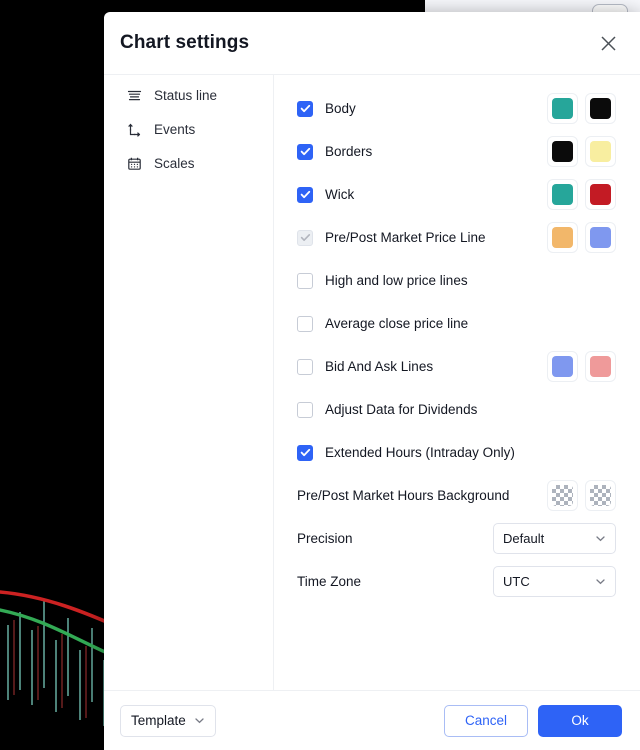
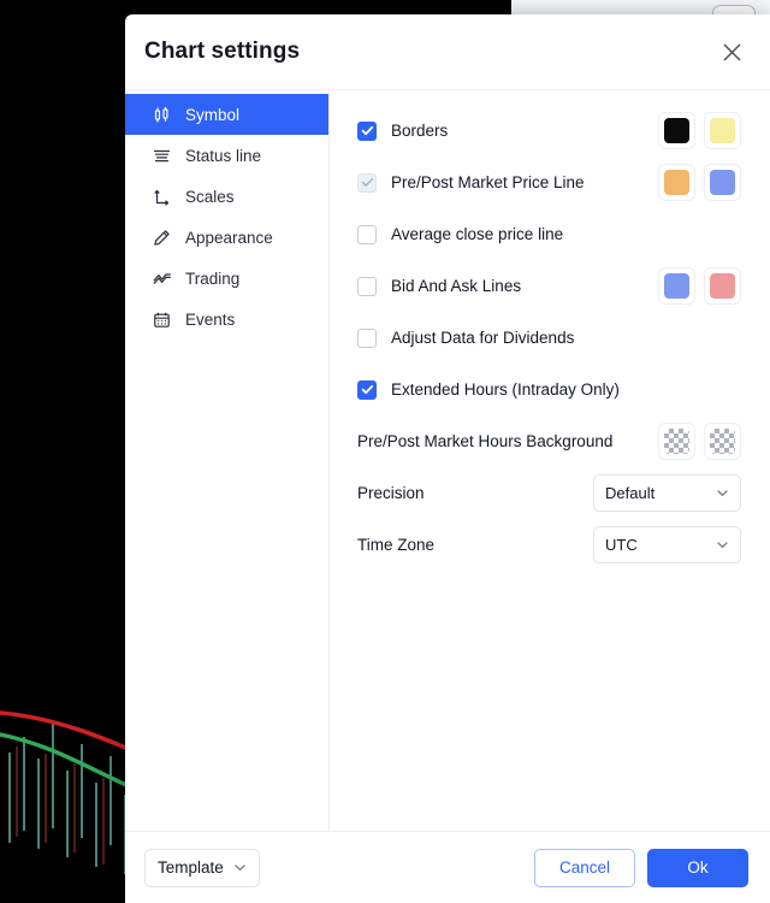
  Chart settings
+ Symbol
  Status line
- Events
+ Scales
+ Appearance
+ Trading
- Scales
+ Events
- Body
  Borders
- Wick
  Pre/Post Market Price Line
- High and low price lines
  Average close price line
  Bid And Ask Lines
  Adjust Data for Dividends
  Extended Hours (Intraday Only)
  Pre/Post Market Hours Background
  Precision
  Default
  Time Zone
  UTC
  Template
  Cancel
  Ok
